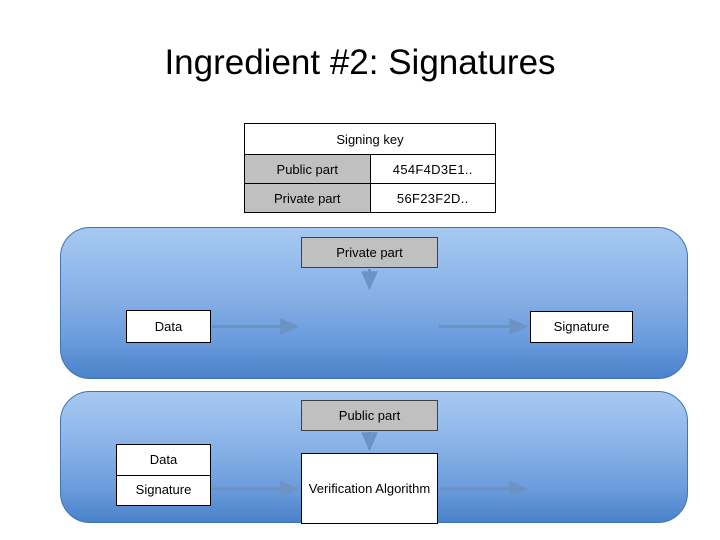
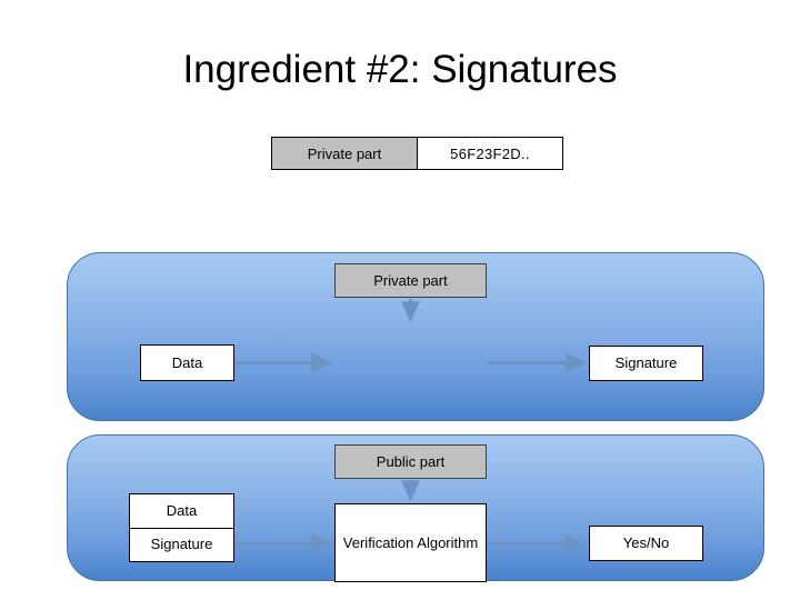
  Ingredient #2: Signatures
- Signing key
- Public part	454F4D3E1..
  Private part	56F23F2D..
  Private part
  Data
  Signature
  Public part
  Data
  Signature
  Verification Algorithm
+ Yes/No
